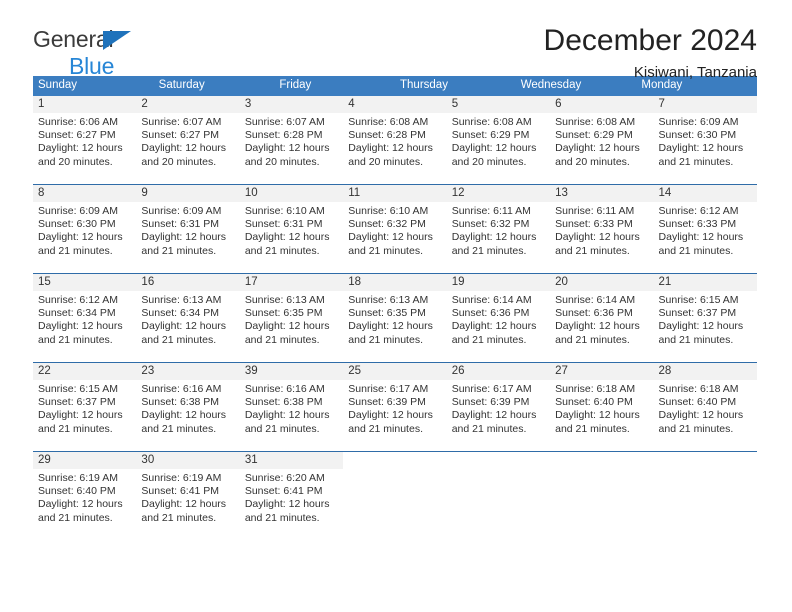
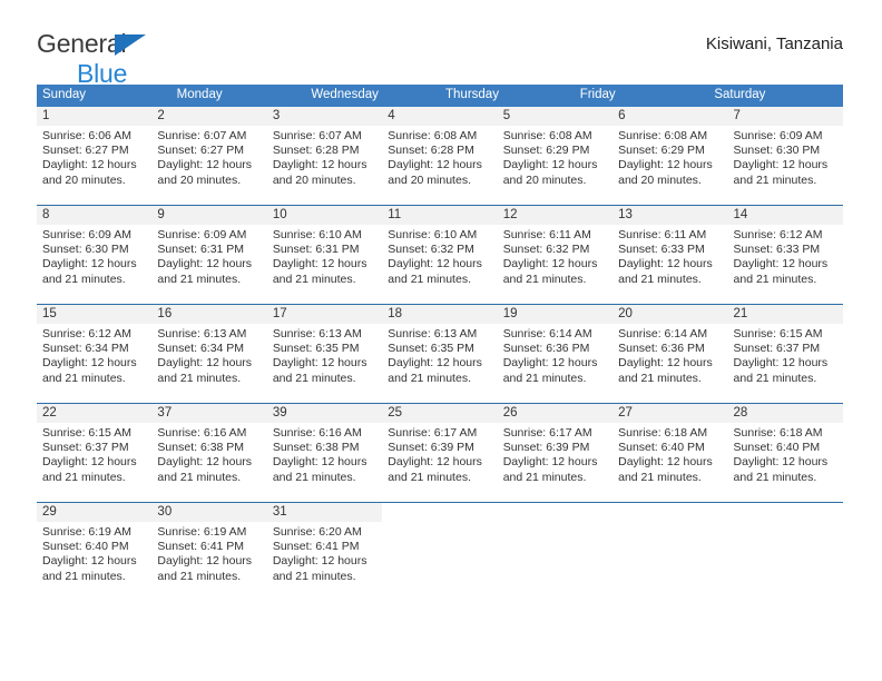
  General
  Blue
- December 2024
  Kisiwani, Tanzania
  Sunday
- Saturday
+ Monday
- Friday
+ Wednesday
  Thursday
- Wednesday
+ Friday
- Monday
+ Saturday
  1
  Sunrise: 6:06 AM
  Sunset: 6:27 PM
  Daylight: 12 hours
  and 20 minutes.
  2
  Sunrise: 6:07 AM
  Sunset: 6:27 PM
  Daylight: 12 hours
  and 20 minutes.
  3
  Sunrise: 6:07 AM
  Sunset: 6:28 PM
  Daylight: 12 hours
  and 20 minutes.
  4
  Sunrise: 6:08 AM
  Sunset: 6:28 PM
  Daylight: 12 hours
  and 20 minutes.
  5
  Sunrise: 6:08 AM
  Sunset: 6:29 PM
  Daylight: 12 hours
  and 20 minutes.
  6
  Sunrise: 6:08 AM
  Sunset: 6:29 PM
  Daylight: 12 hours
  and 20 minutes.
  7
  Sunrise: 6:09 AM
  Sunset: 6:30 PM
  Daylight: 12 hours
  and 21 minutes.
  8
  Sunrise: 6:09 AM
  Sunset: 6:30 PM
  Daylight: 12 hours
  and 21 minutes.
  9
  Sunrise: 6:09 AM
  Sunset: 6:31 PM
  Daylight: 12 hours
  and 21 minutes.
  10
  Sunrise: 6:10 AM
  Sunset: 6:31 PM
  Daylight: 12 hours
  and 21 minutes.
  11
  Sunrise: 6:10 AM
  Sunset: 6:32 PM
  Daylight: 12 hours
  and 21 minutes.
  12
  Sunrise: 6:11 AM
  Sunset: 6:32 PM
  Daylight: 12 hours
  and 21 minutes.
  13
  Sunrise: 6:11 AM
  Sunset: 6:33 PM
  Daylight: 12 hours
  and 21 minutes.
  14
  Sunrise: 6:12 AM
  Sunset: 6:33 PM
  Daylight: 12 hours
  and 21 minutes.
  15
  Sunrise: 6:12 AM
  Sunset: 6:34 PM
  Daylight: 12 hours
  and 21 minutes.
  16
  Sunrise: 6:13 AM
  Sunset: 6:34 PM
  Daylight: 12 hours
  and 21 minutes.
  17
  Sunrise: 6:13 AM
  Sunset: 6:35 PM
  Daylight: 12 hours
  and 21 minutes.
  18
  Sunrise: 6:13 AM
  Sunset: 6:35 PM
  Daylight: 12 hours
  and 21 minutes.
  19
  Sunrise: 6:14 AM
  Sunset: 6:36 PM
  Daylight: 12 hours
  and 21 minutes.
  20
  Sunrise: 6:14 AM
  Sunset: 6:36 PM
  Daylight: 12 hours
  and 21 minutes.
  21
  Sunrise: 6:15 AM
  Sunset: 6:37 PM
  Daylight: 12 hours
  and 21 minutes.
  22
  Sunrise: 6:15 AM
  Sunset: 6:37 PM
  Daylight: 12 hours
  and 21 minutes.
- 23
+ 37
  Sunrise: 6:16 AM
  Sunset: 6:38 PM
  Daylight: 12 hours
  and 21 minutes.
  39
  Sunrise: 6:16 AM
  Sunset: 6:38 PM
  Daylight: 12 hours
  and 21 minutes.
  25
  Sunrise: 6:17 AM
  Sunset: 6:39 PM
  Daylight: 12 hours
  and 21 minutes.
  26
  Sunrise: 6:17 AM
  Sunset: 6:39 PM
  Daylight: 12 hours
  and 21 minutes.
  27
  Sunrise: 6:18 AM
  Sunset: 6:40 PM
  Daylight: 12 hours
  and 21 minutes.
  28
  Sunrise: 6:18 AM
  Sunset: 6:40 PM
  Daylight: 12 hours
  and 21 minutes.
  29
  Sunrise: 6:19 AM
  Sunset: 6:40 PM
  Daylight: 12 hours
  and 21 minutes.
  30
  Sunrise: 6:19 AM
  Sunset: 6:41 PM
  Daylight: 12 hours
  and 21 minutes.
  31
  Sunrise: 6:20 AM
  Sunset: 6:41 PM
  Daylight: 12 hours
  and 21 minutes.
